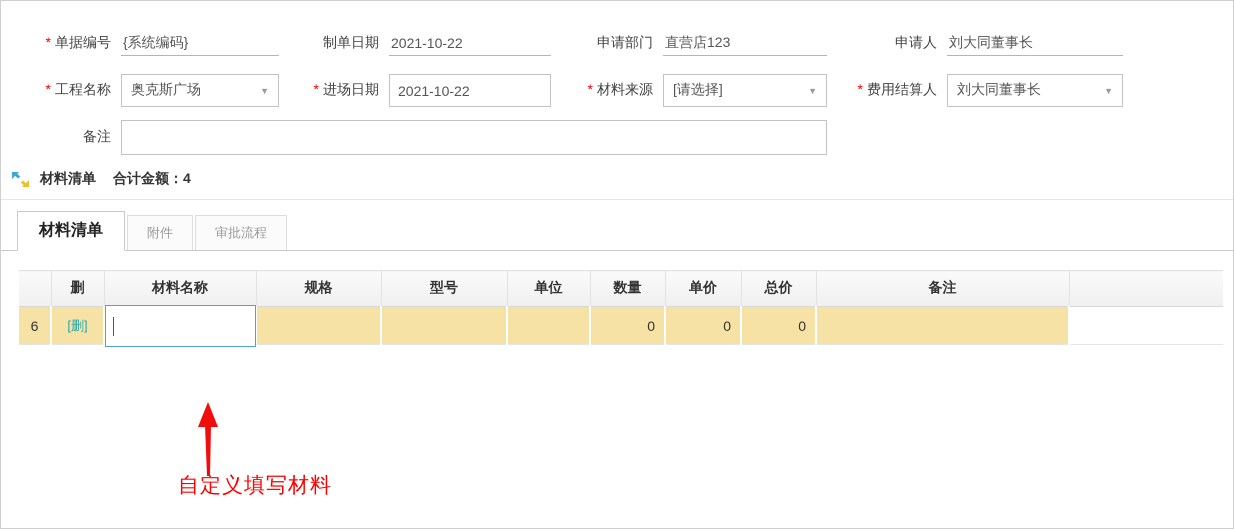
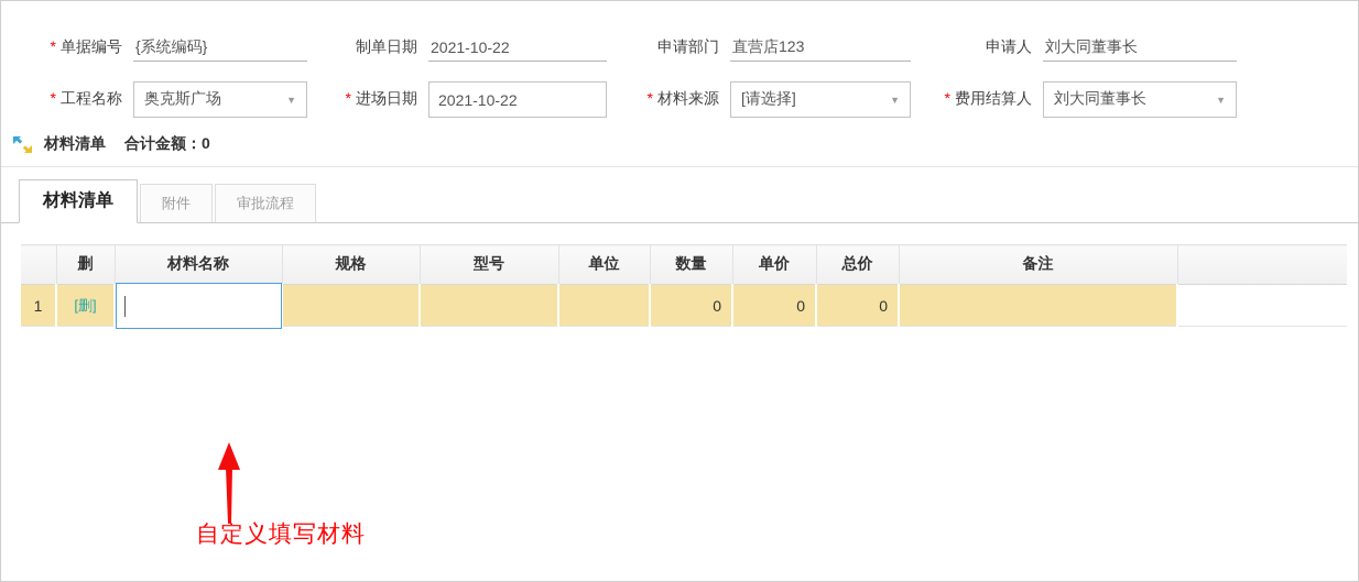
  * 单据编号
  {系统编码}
  制单日期
  2021-10-22
  申请部门
  直营店123
  申请人
  刘大同董事长
  * 工程名称
  奥克斯广场
  ▼
  * 进场日期
  2021-10-22
  * 材料来源
  [请选择]
  ▼
  * 费用结算人
  刘大同董事长
  ▼
- 备注
  材料清单
- 合计金额：4
+ 合计金额：0
  材料清单
  附件
  审批流程
  	删	材料名称	规格	型号	单位	数量	单价	总价	备注
- 6	[删]					0	0	0
+ 1	[删]					0	0	0
  自定义填写材料
